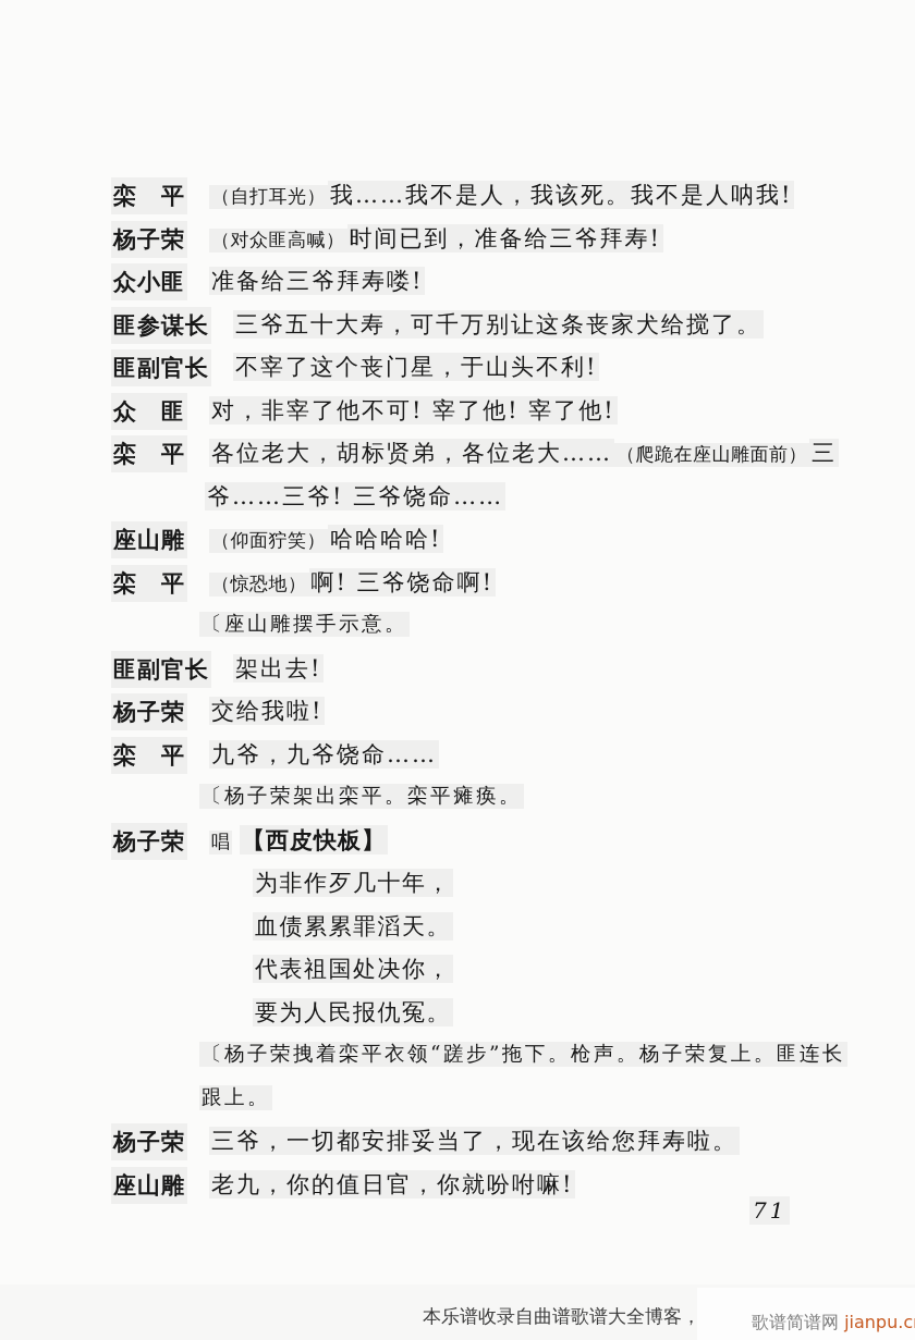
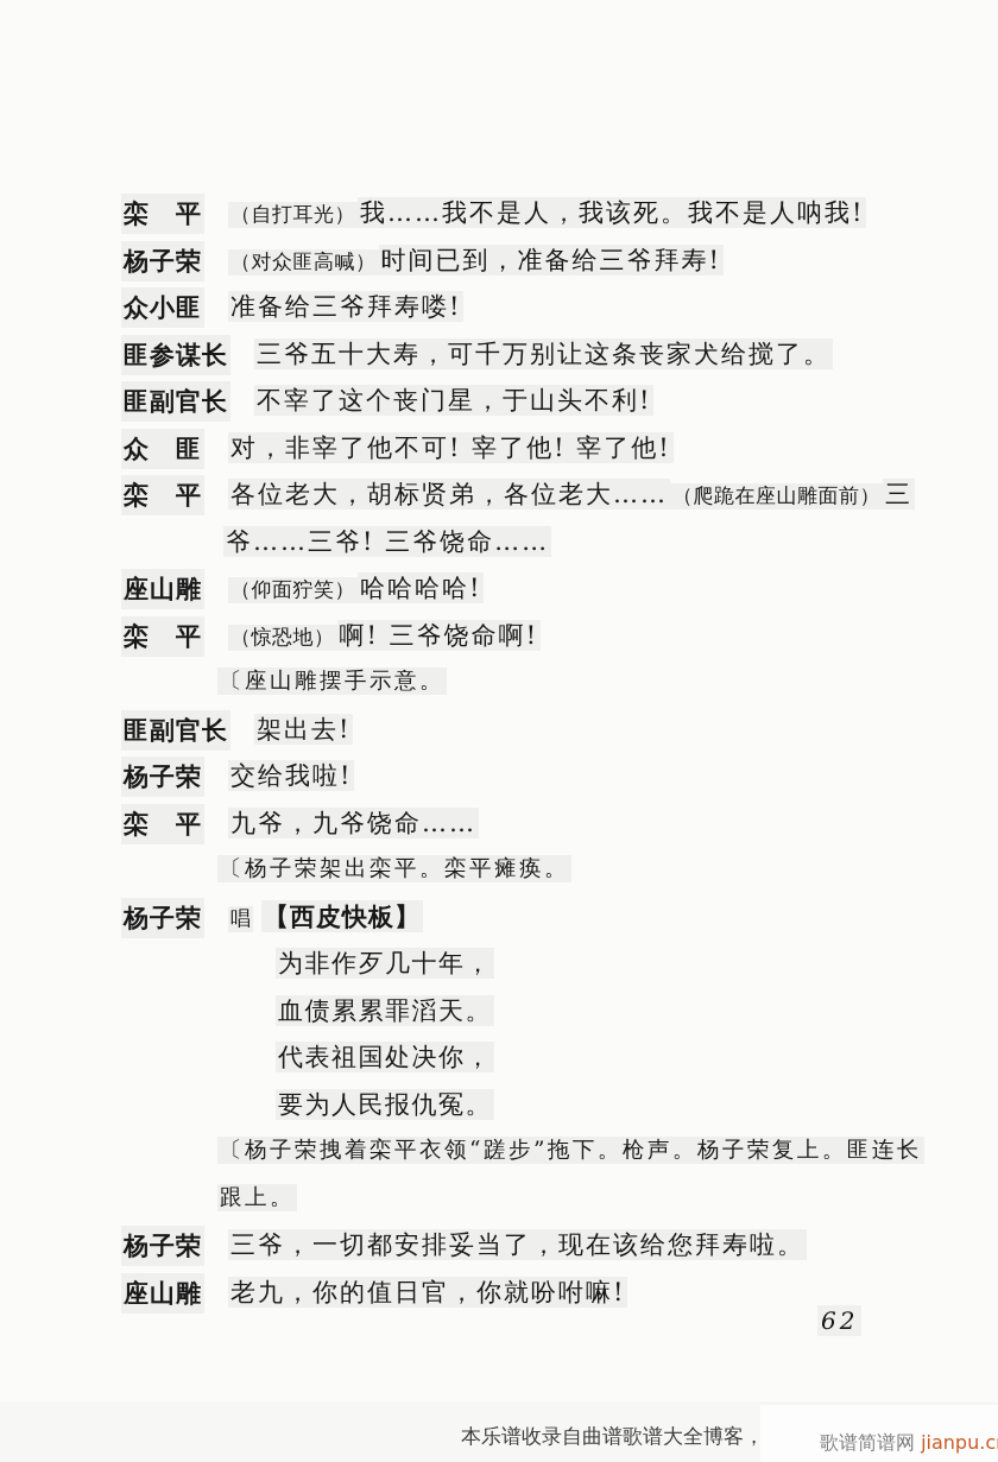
  栾 平 （自打耳光） 我……我不是人，我该死。我不是人呐我!
  杨子荣 （对众匪高喊） 时间已到，准备给三爷拜寿!
  众小匪 准备给三爷拜寿喽!
  匪参谋长 三爷五十大寿，可千万别让这条丧家犬给搅了。
  匪副官长 不宰了这个丧门星，于山头不利!
  众 匪 对，非宰了他不可! 宰了他! 宰了他!
  栾 平 各位老大，胡标贤弟，各位老大…… （爬跪在座山雕面前） 三
  爷……三爷! 三爷饶命……
  座山雕 （仰面狞笑） 哈哈哈哈!
  栾 平 （惊恐地） 啊! 三爷饶命啊!
  〔座山雕摆手示意。
  匪副官长 架出去!
  杨子荣 交给我啦!
  栾 平 九爷，九爷饶命……
  〔杨子荣架出栾平。栾平瘫痪。
  杨子荣 唱 【西皮快板】
  为非作歹几十年，
  血债累累罪滔天。
  代表祖国处决你，
  要为人民报仇冤。
  〔杨子荣拽着栾平衣领“蹉步”拖下。枪声。杨子荣复上。匪连长
  跟上。
  杨子荣 三爷，一切都安排妥当了，现在该给您拜寿啦。
  座山雕 老九，你的值日官，你就吩咐嘛!
- 71
+ 62
  本乐谱收录自曲谱歌谱大全博客，
  歌谱简谱网 jianpu.c
